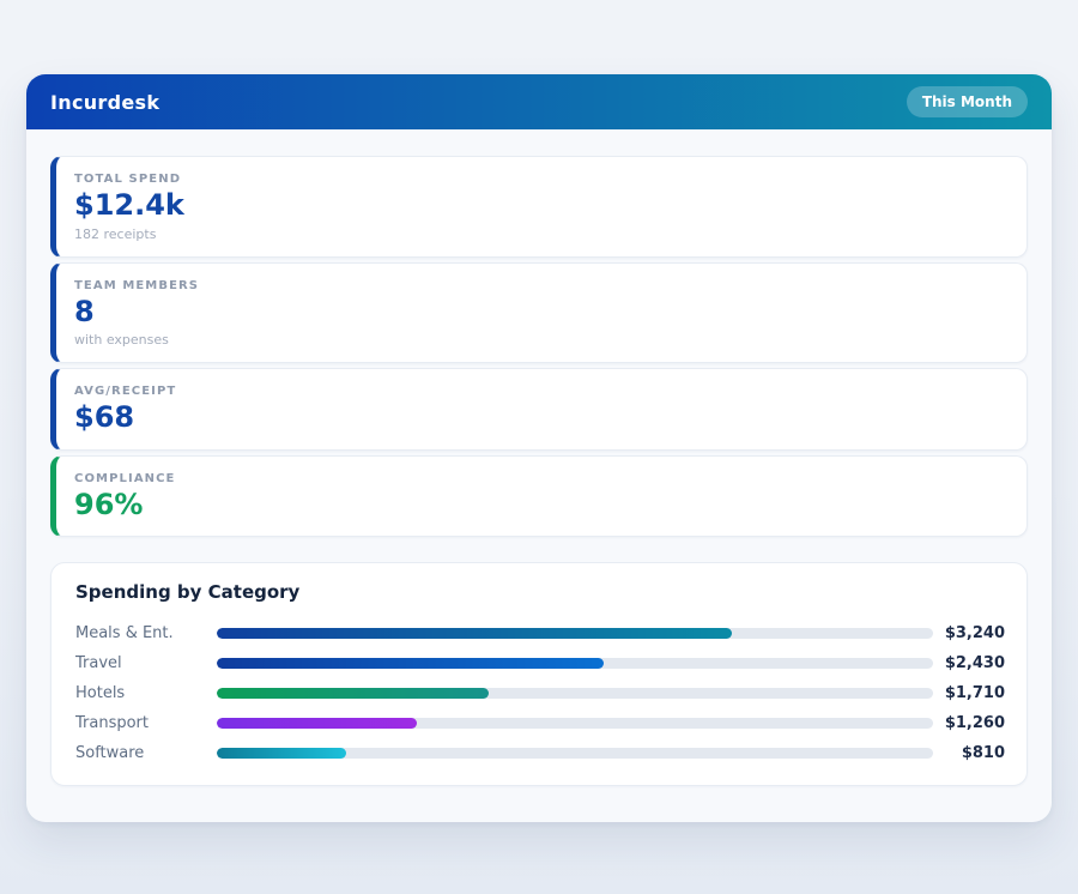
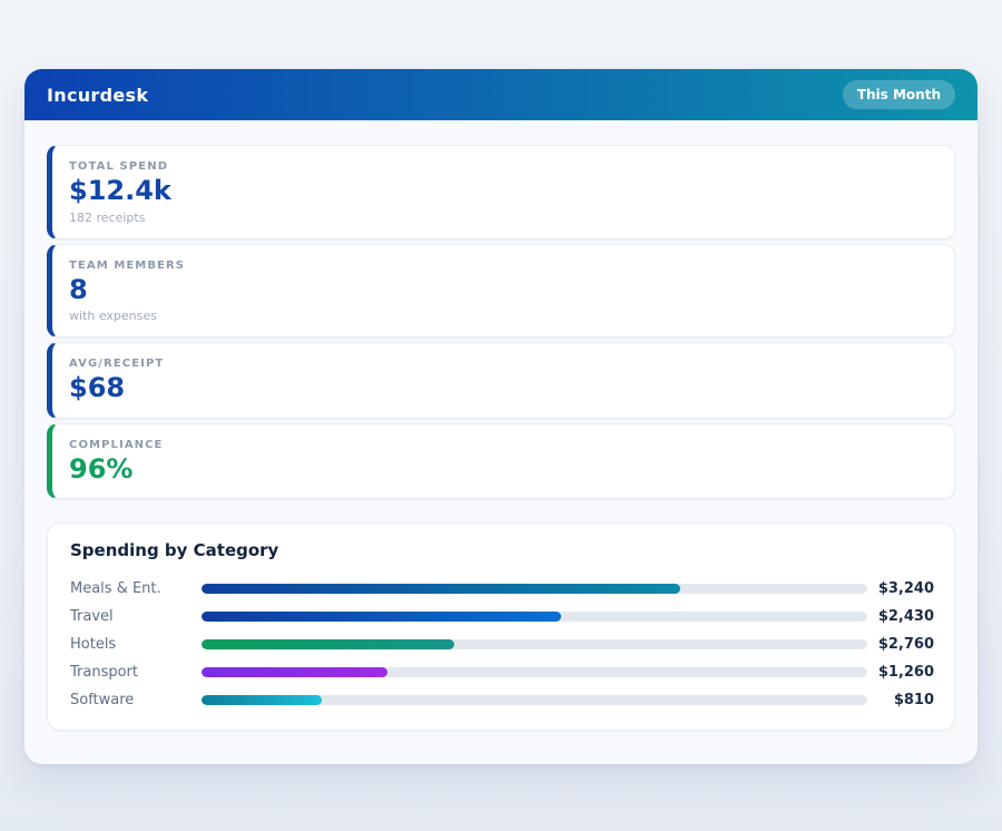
  Incurdesk
  This Month
  TOTAL SPEND
  $12.4k
  182 receipts
  TEAM MEMBERS
  8
  with expenses
  AVG/RECEIPT
  $68
  COMPLIANCE
  96%
  Spending by Category
  Meals & Ent.
  $3,240
  Travel
  $2,430
  Hotels
- $1,710
+ $2,760
  Transport
  $1,260
  Software
  $810
